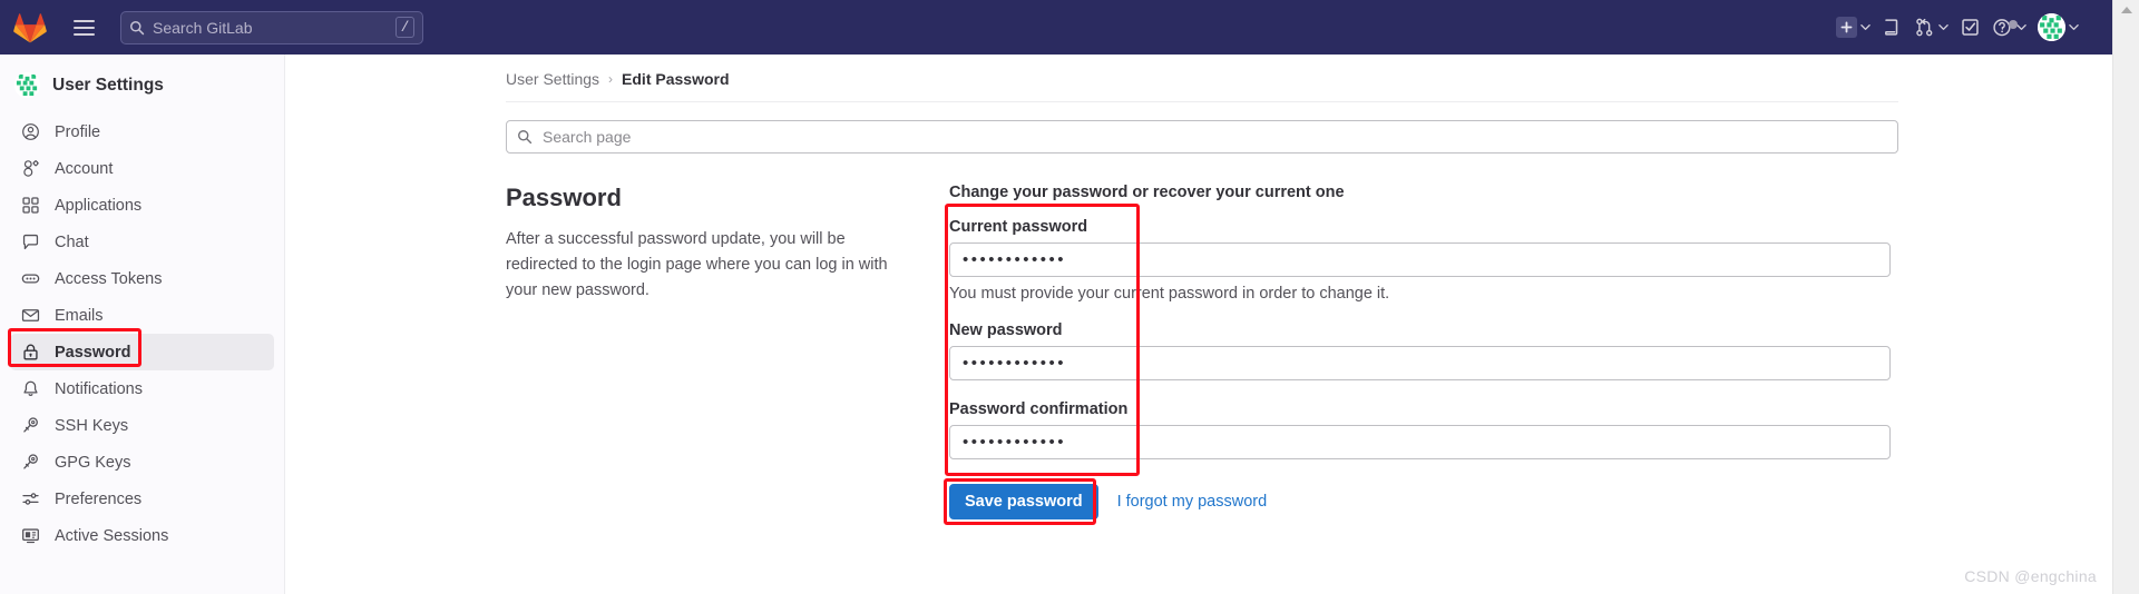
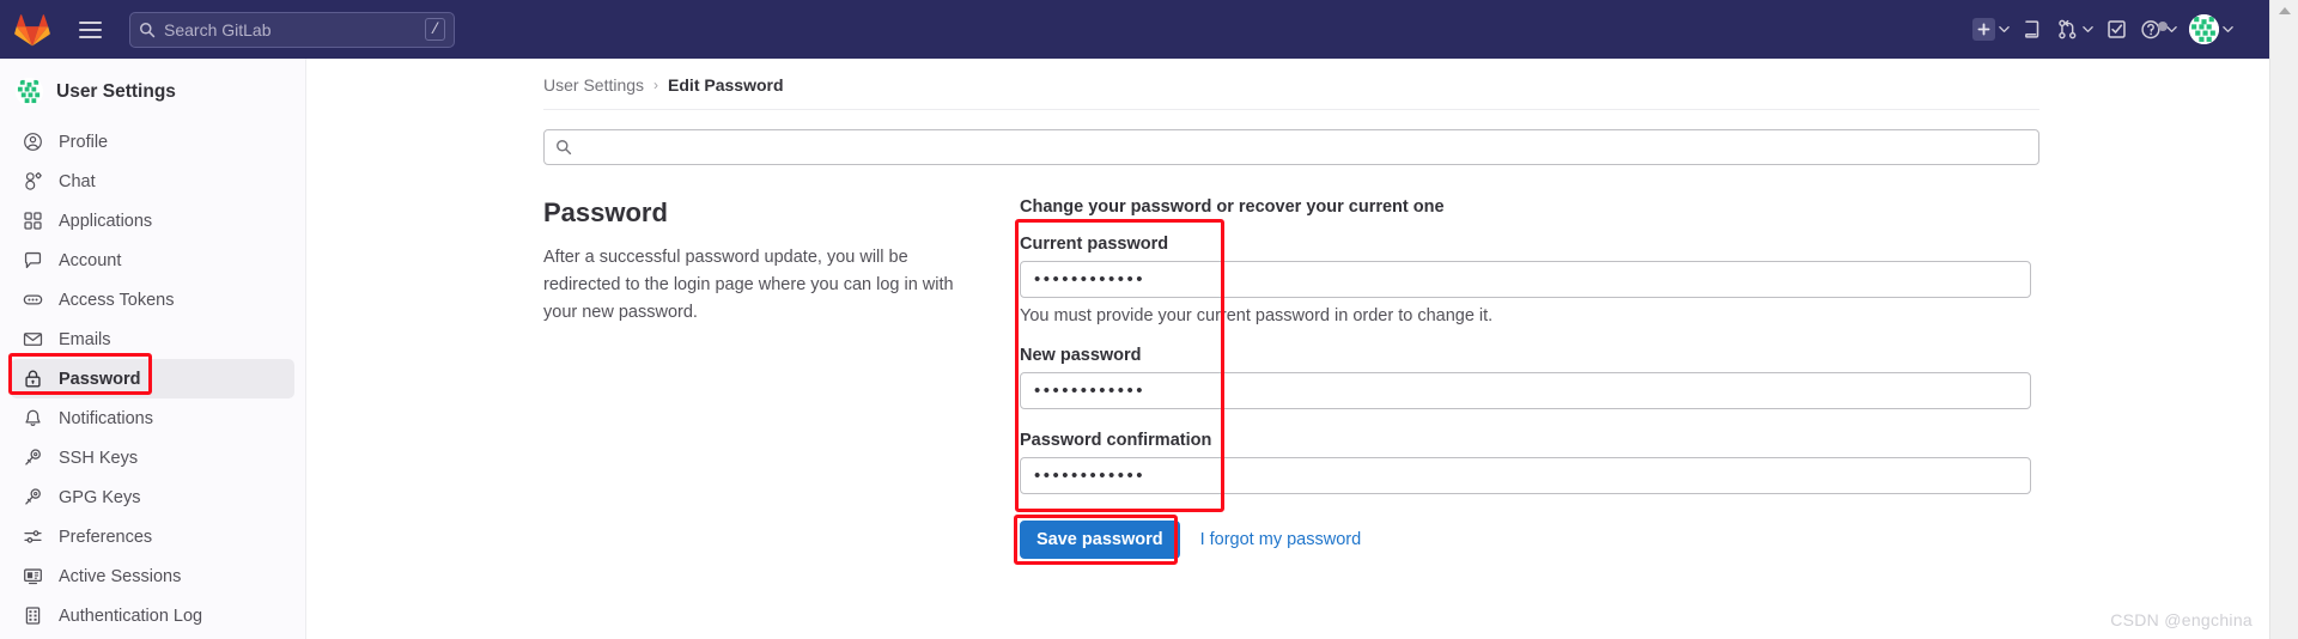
  Search GitLab
  /
  User Settings
  Profile
- Account
+ Chat
  Applications
- Chat
+ Account
  Access Tokens
  Emails
  Password
  Notifications
  SSH Keys
  GPG Keys
  Preferences
  Active Sessions
+ Authentication Log
  User Settings
  ›
  Edit Password
- Search page
  Password
  After a successful password update, you will be redirected to the login page where you can log in with your new password.
  Change your password or recover your current one
  Current password
  ••••••••••••
  You must provide your current password in order to change it.
  New password
  ••••••••••••
  Password confirmation
  ••••••••••••
  Save password
  I forgot my password
  CSDN @engchina
